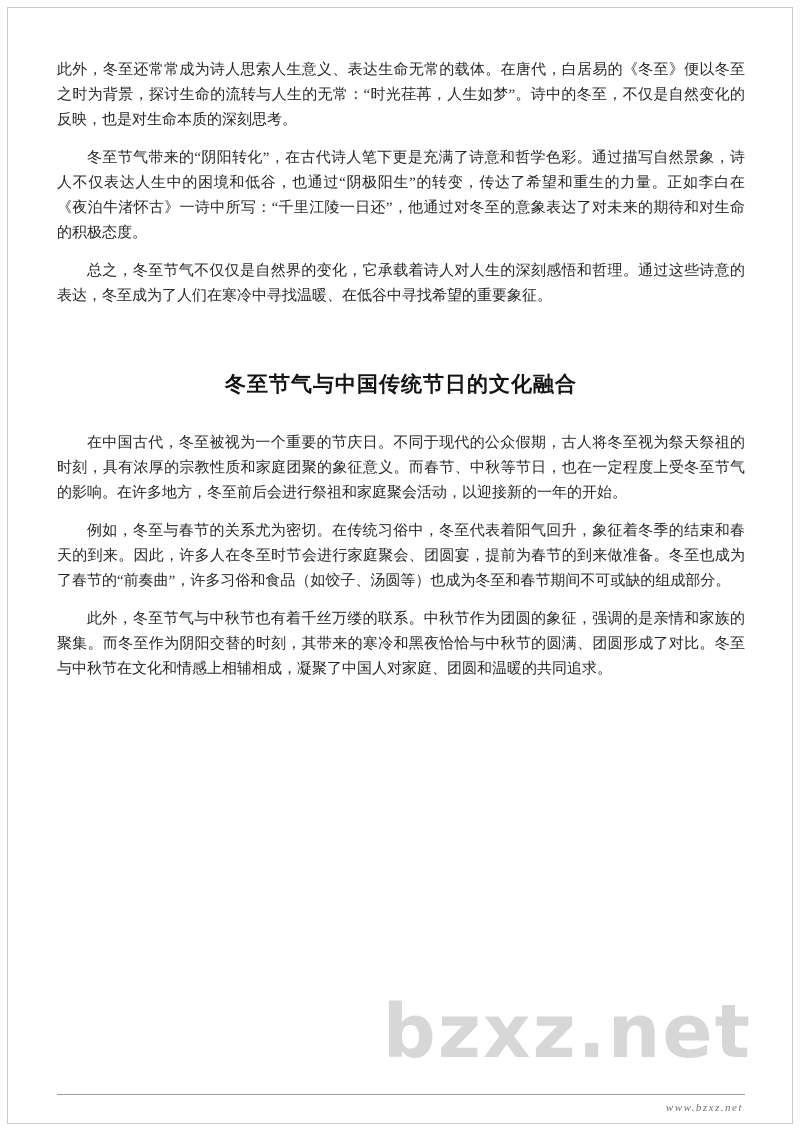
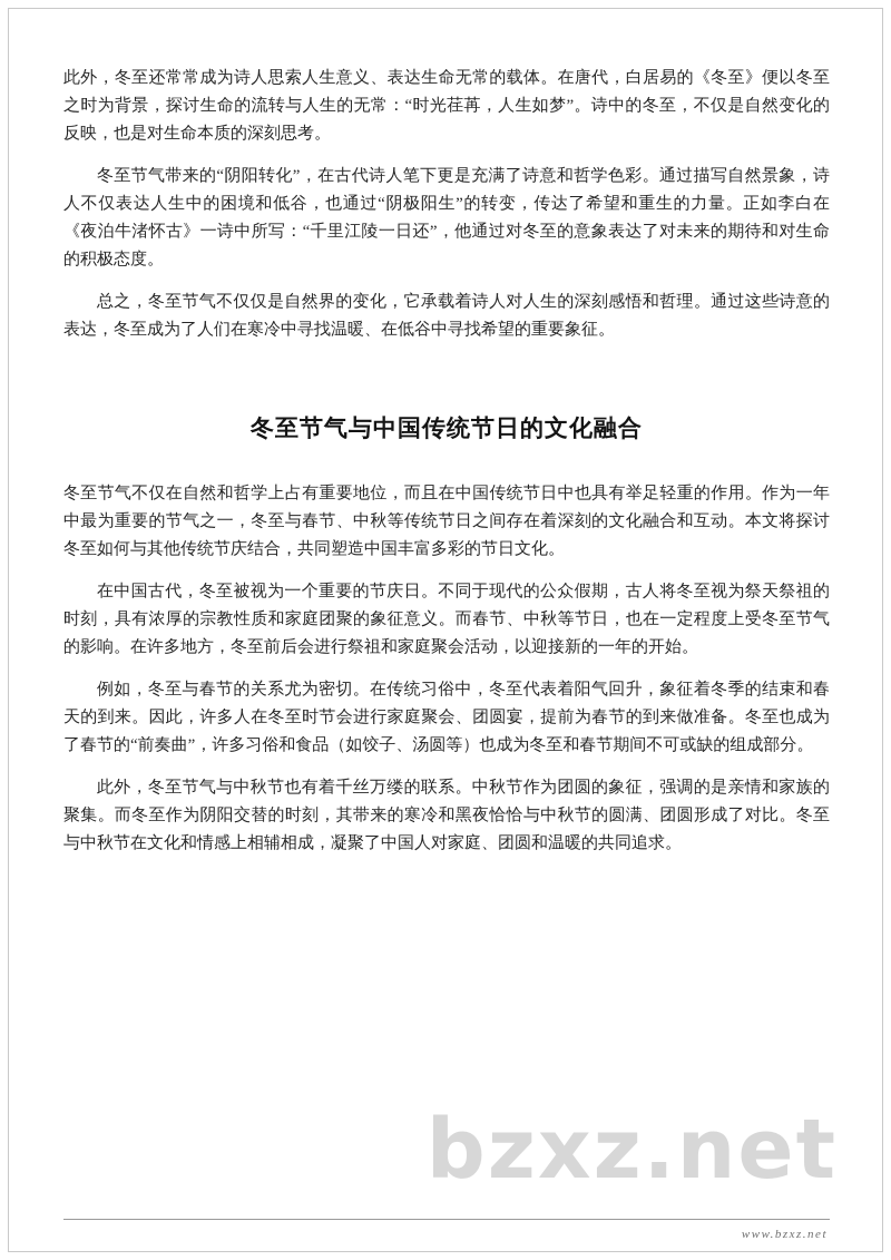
  此外，冬至还常常成为诗人思索人生意义、表达生命无常的载体。在唐代，白居易的《冬至》便以冬至之时为背景，探讨生命的流转与人生的无常：“时光荏苒，人生如梦”。诗中的冬至，不仅是自然变化的反映，也是对生命本质的深刻思考。
  冬至节气带来的“阴阳转化”，在古代诗人笔下更是充满了诗意和哲学色彩。通过描写自然景象，诗人不仅表达人生中的困境和低谷，也通过“阴极阳生”的转变，传达了希望和重生的力量。正如李白在《夜泊牛渚怀古》一诗中所写：“千里江陵一日还”，他通过对冬至的意象表达了对未来的期待和对生命的积极态度。
  总之，冬至节气不仅仅是自然界的变化，它承载着诗人对人生的深刻感悟和哲理。通过这些诗意的表达，冬至成为了人们在寒冷中寻找温暖、在低谷中寻找希望的重要象征。
  冬至节气与中国传统节日的文化融合
+ 冬至节气不仅在自然和哲学上占有重要地位，而且在中国传统节日中也具有举足轻重的作用。作为一年中最为重要的节气之一，冬至与春节、中秋等传统节日之间存在着深刻的文化融合和互动。本文将探讨冬至如何与其他传统节庆结合，共同塑造中国丰富多彩的节日文化。
  在中国古代，冬至被视为一个重要的节庆日。不同于现代的公众假期，古人将冬至视为祭天祭祖的时刻，具有浓厚的宗教性质和家庭团聚的象征意义。而春节、中秋等节日，也在一定程度上受冬至节气的影响。在许多地方，冬至前后会进行祭祖和家庭聚会活动，以迎接新的一年的开始。
  例如，冬至与春节的关系尤为密切。在传统习俗中，冬至代表着阳气回升，象征着冬季的结束和春天的到来。因此，许多人在冬至时节会进行家庭聚会、团圆宴，提前为春节的到来做准备。冬至也成为了春节的“前奏曲”，许多习俗和食品（如饺子、汤圆等）也成为冬至和春节期间不可或缺的组成部分。
  此外，冬至节气与中秋节也有着千丝万缕的联系。中秋节作为团圆的象征，强调的是亲情和家族的聚集。而冬至作为阴阳交替的时刻，其带来的寒冷和黑夜恰恰与中秋节的圆满、团圆形成了对比。冬至与中秋节在文化和情感上相辅相成，凝聚了中国人对家庭、团圆和温暖的共同追求。
  bzxz.net
  www.bzxz.net
